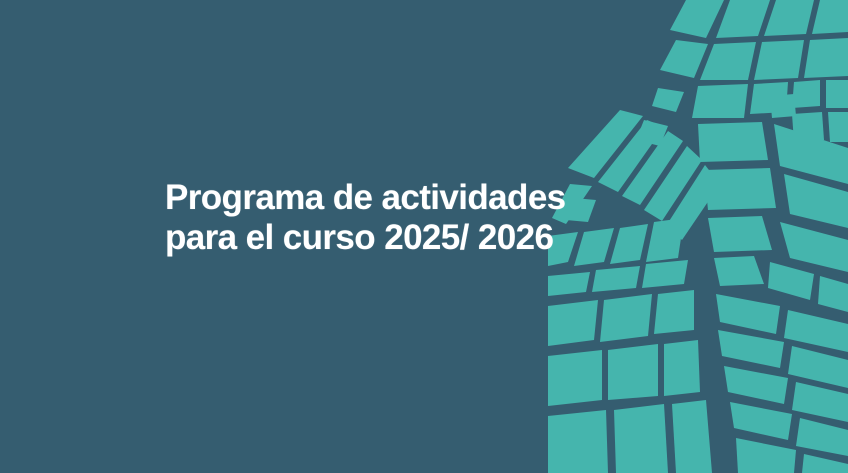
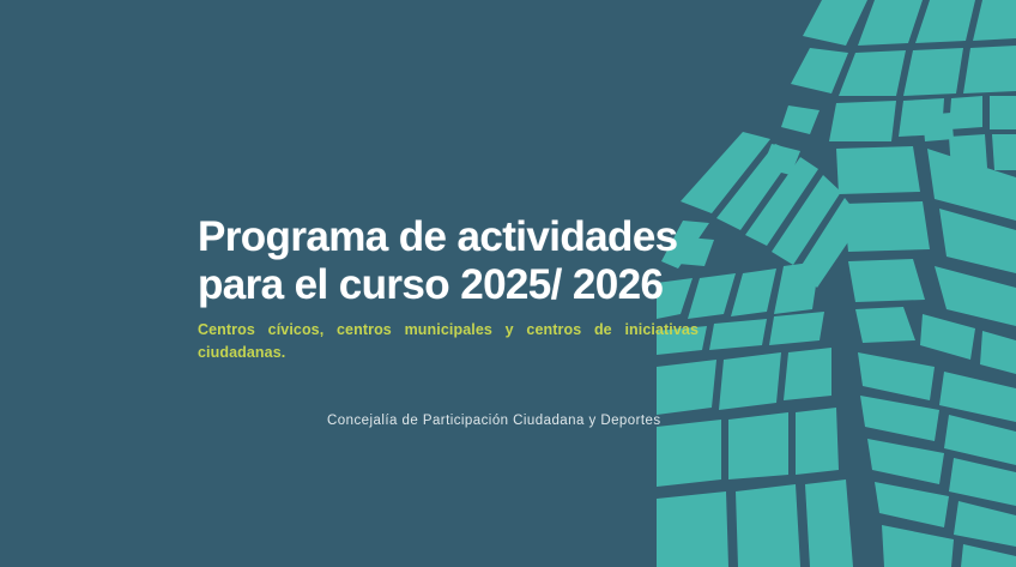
  Programa de actividades
  para el curso 2025/ 2026
+ Centros cívicos, centros municipales y centros de iniciativas ciudadanas.
+ Concejalía de Participación Ciudadana y Deportes
